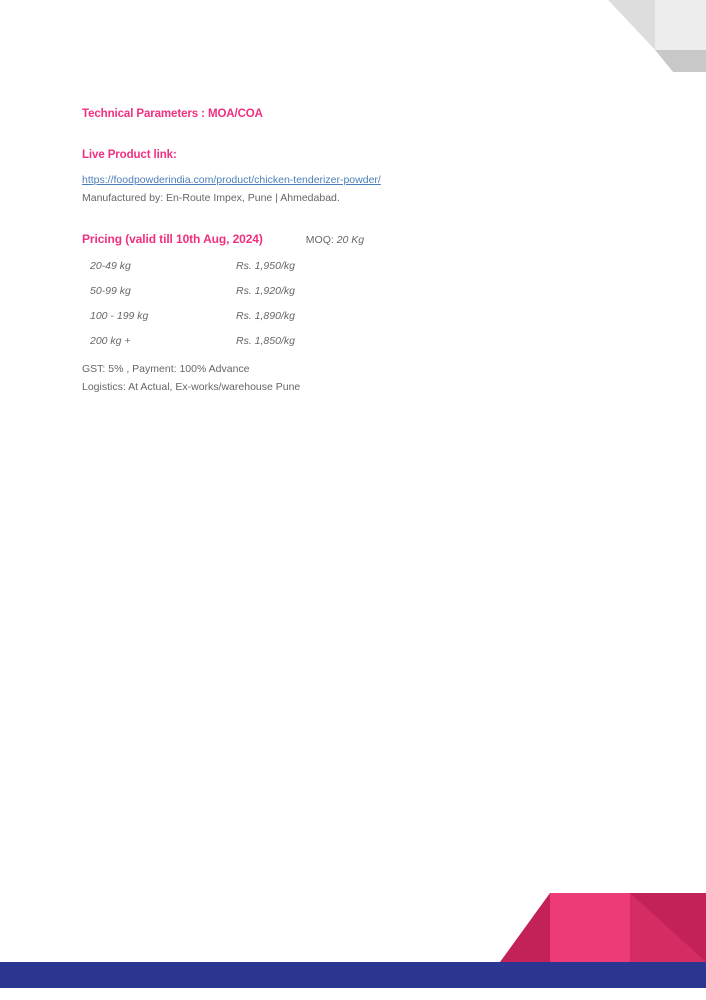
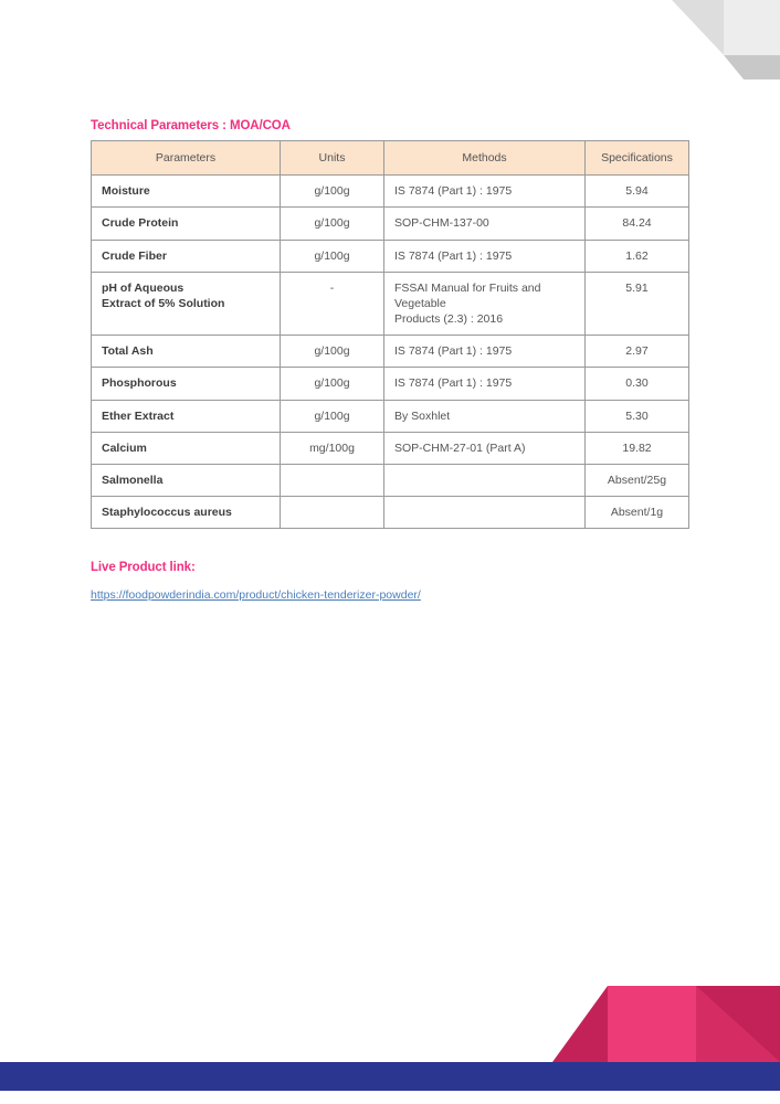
  Technical Parameters : MOA/COA
+ Parameters	Units	Methods	Specifications
+ Moisture	g/100g	IS 7874 (Part 1) : 1975	5.94
+ Crude Protein	g/100g	SOP-CHM-137-00	84.24
+ Crude Fiber	g/100g	IS 7874 (Part 1) : 1975	1.62
+ pH of AqueousExtract of 5% Solution	-	FSSAI Manual for Fruits and VegetableProducts (2.3) : 2016	5.91
+ Total Ash	g/100g	IS 7874 (Part 1) : 1975	2.97
+ Phosphorous	g/100g	IS 7874 (Part 1) : 1975	0.30
+ Ether Extract	g/100g	By Soxhlet	5.30
+ Calcium	mg/100g	SOP-CHM-27-01 (Part A)	19.82
+ Salmonella			Absent/25g
+ Staphylococcus aureus			Absent/1g
  Live Product link:
  https://foodpowderindia.com/product/chicken-tenderizer-powder/
- Manufactured by: En-Route Impex, Pune | Ahmedabad.
- Pricing (valid till 10th Aug, 2024)
- MOQ: 20 Kg
- 20-49 kg
- Rs. 1,950/kg
- 50-99 kg
- Rs. 1,920/kg
- 100 - 199 kg
- Rs. 1,890/kg
- 200 kg +
- Rs. 1,850/kg
- GST: 5% , Payment: 100% Advance
- Logistics: At Actual, Ex-works/warehouse Pune
